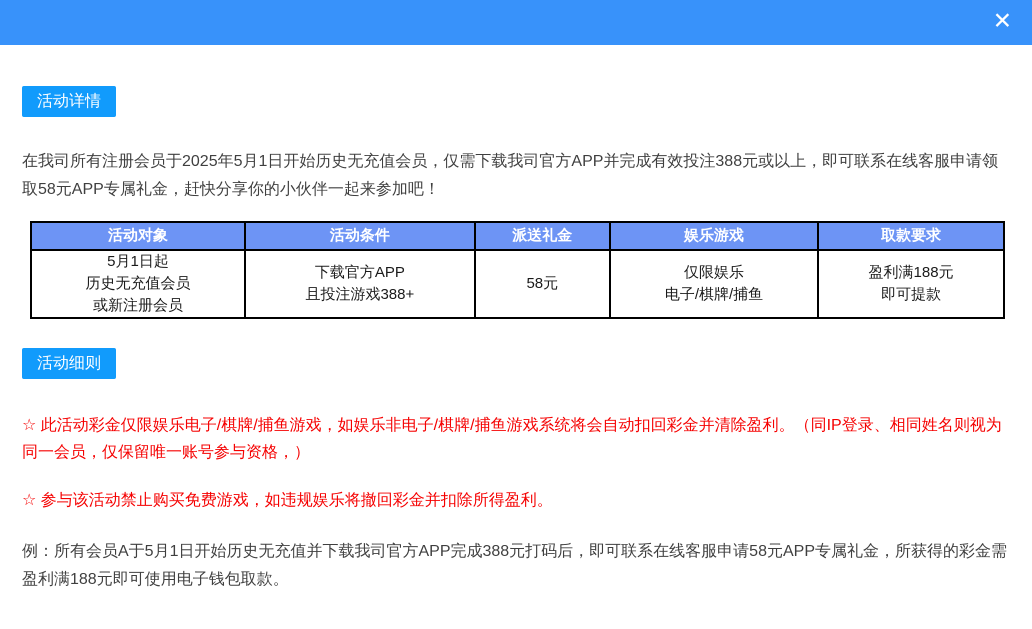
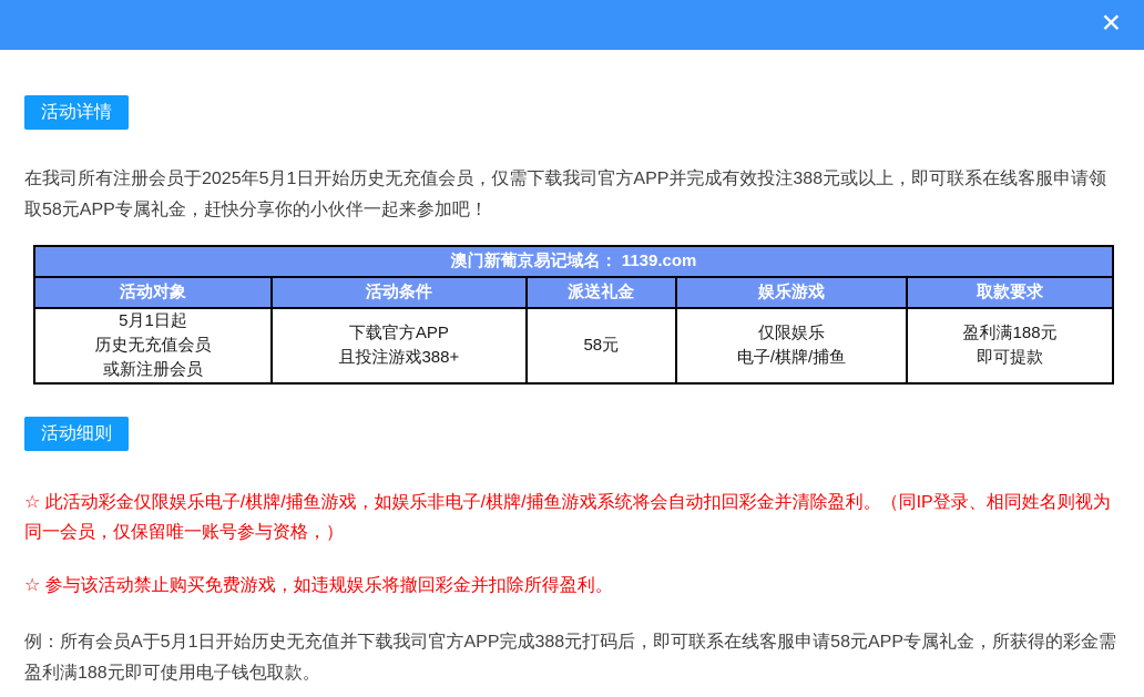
  ✕
  活动详情
  在我司所有注册会员于2025年5月1日开始历史无充值会员，仅需下载我司官方APP并完成有效投注388元或以上，即可联系在线客服申请领取58元APP专属礼金，赶快分享你的小伙伴一起来参加吧！
+ 澳门新葡京易记域名： 1139.com
  活动对象	活动条件	派送礼金	娱乐游戏	取款要求
  5月1日起 历史无充值会员 或新注册会员	下载官方APP 且投注游戏388+	58元	仅限娱乐 电子/棋牌/捕鱼	盈利满188元 即可提款
  活动细则
  ☆ 此活动彩金仅限娱乐电子/棋牌/捕鱼游戏，如娱乐非电子/棋牌/捕鱼游戏系统将会自动扣回彩金并清除盈利。（同IP登录、相同姓名则视为同一会员，仅保留唯一账号参与资格，）
  ☆ 参与该活动禁止购买免费游戏，如违规娱乐将撤回彩金并扣除所得盈利。
  例：所有会员A于5月1日开始历史无充值并下载我司官方APP完成388元打码后，即可联系在线客服申请58元APP专属礼金，所获得的彩金需盈利满188元即可使用电子钱包取款。
